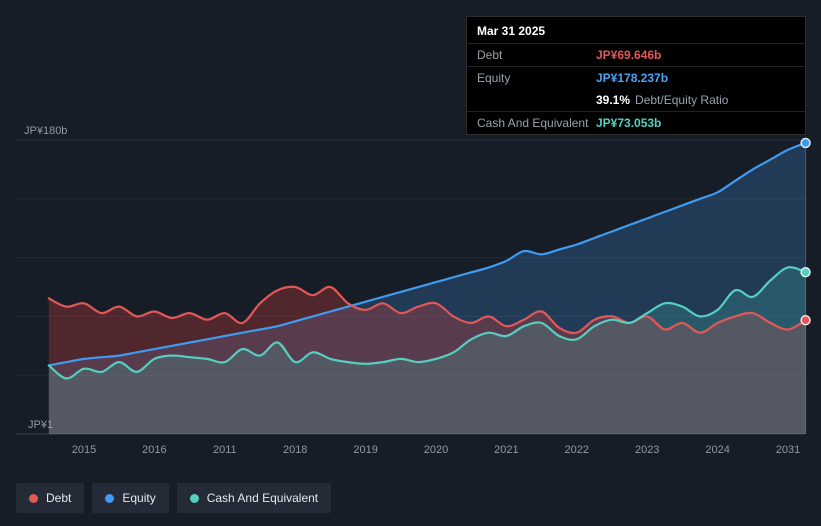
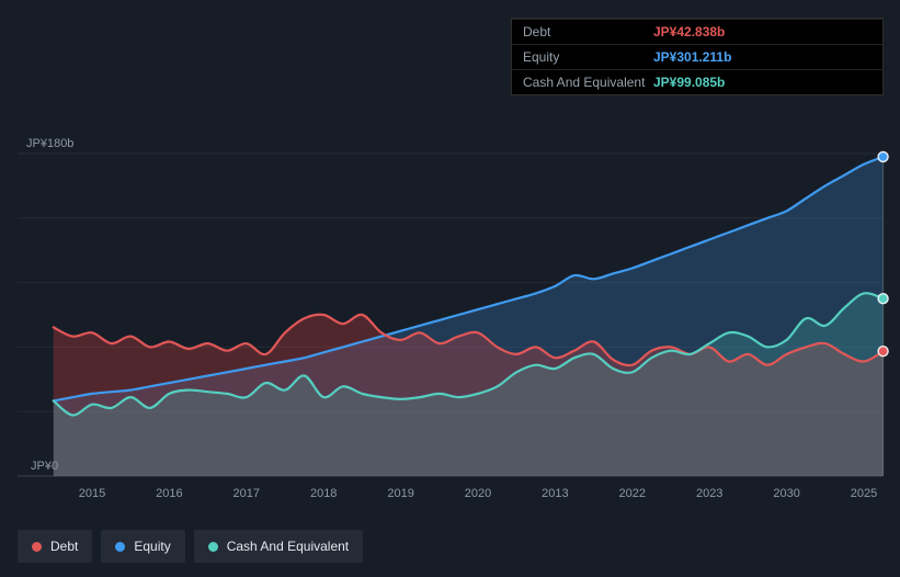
  2015
  2016
- 2011
+ 2017
  2018
  2019
  2020
- 2021
+ 2013
  2022
  2023
- 2024
+ 2030
- 2031
+ 2025
  JP¥180b
- JP¥1
+ JP¥0
- Mar 31 2025
  Debt
- JP¥69.646b
+ JP¥42.838b
  Equity
- JP¥178.237b
+ JP¥301.211b
- 39.1%
- Debt/Equity Ratio
  Cash And Equivalent
- JP¥73.053b
+ JP¥99.085b
  Debt
  Equity
  Cash And Equivalent
